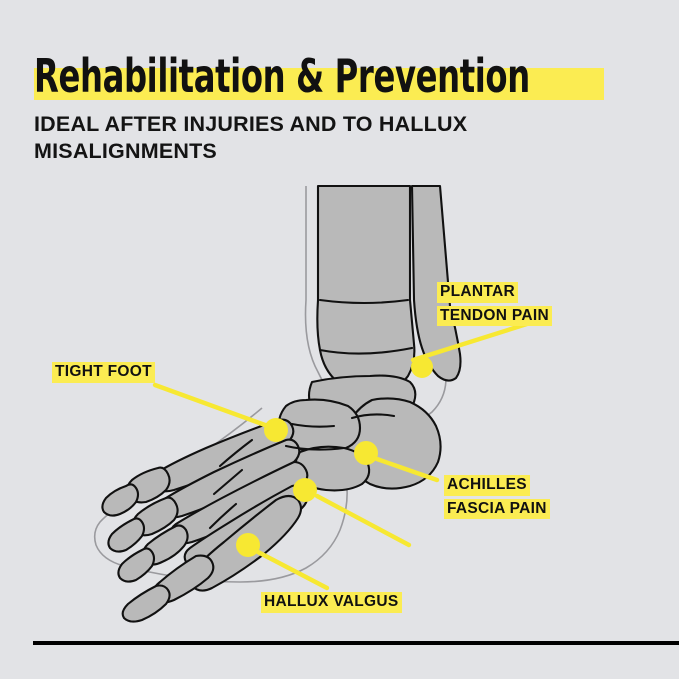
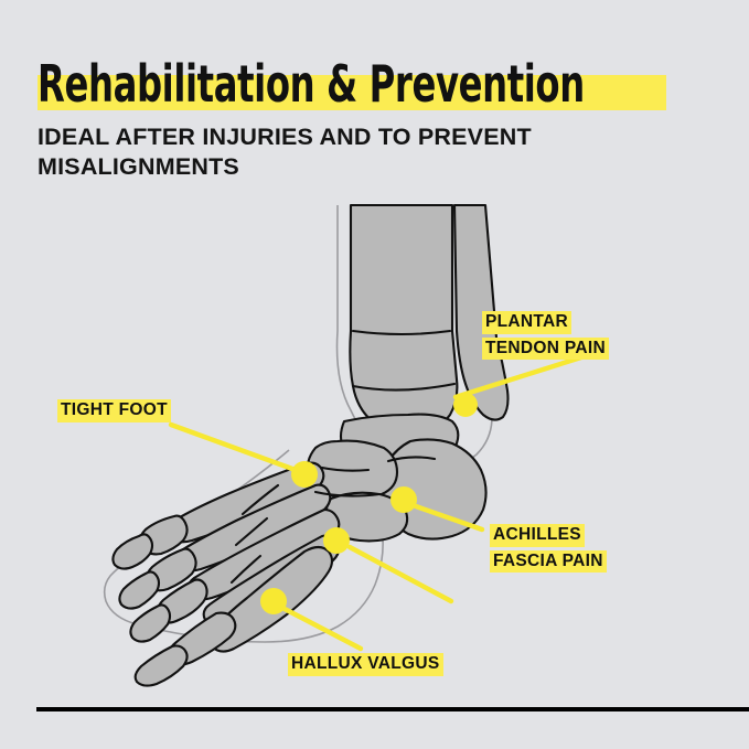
  Rehabilitation & Prevention
- IDEAL AFTER INJURIES AND TO HALLUX MISALIGNMENTS
+ IDEAL AFTER INJURIES AND TO PREVENT MISALIGNMENTS
  PLANTAR
  TENDON PAIN
  TIGHT FOOT
  ACHILLES
  FASCIA PAIN
  HALLUX VALGUS
